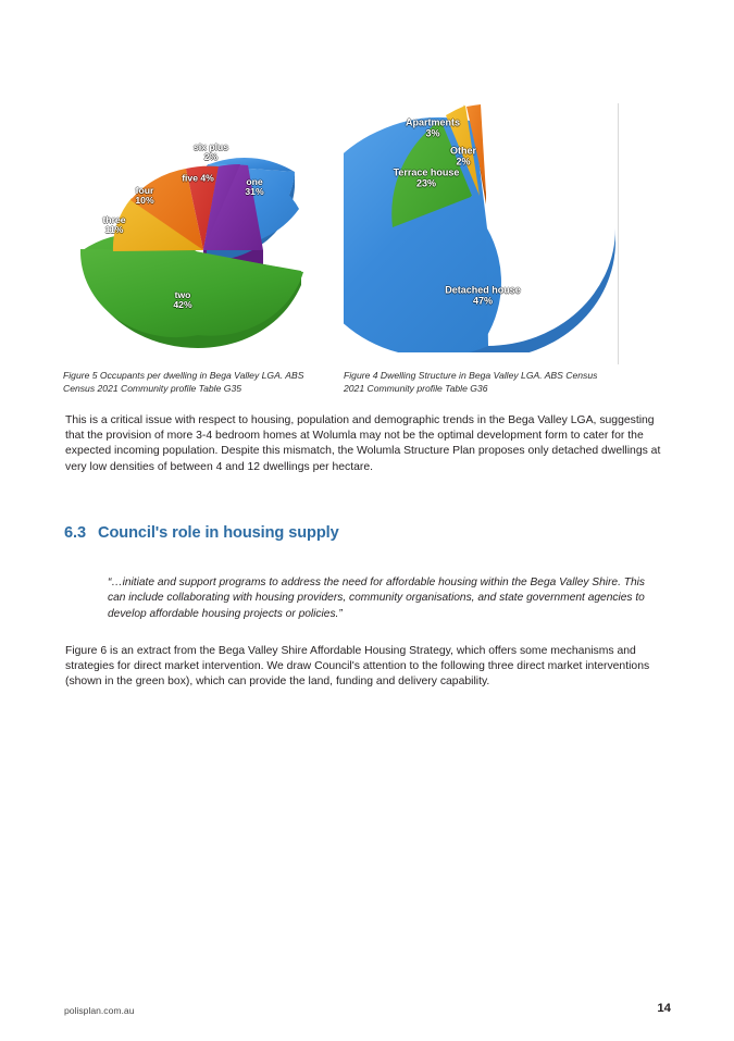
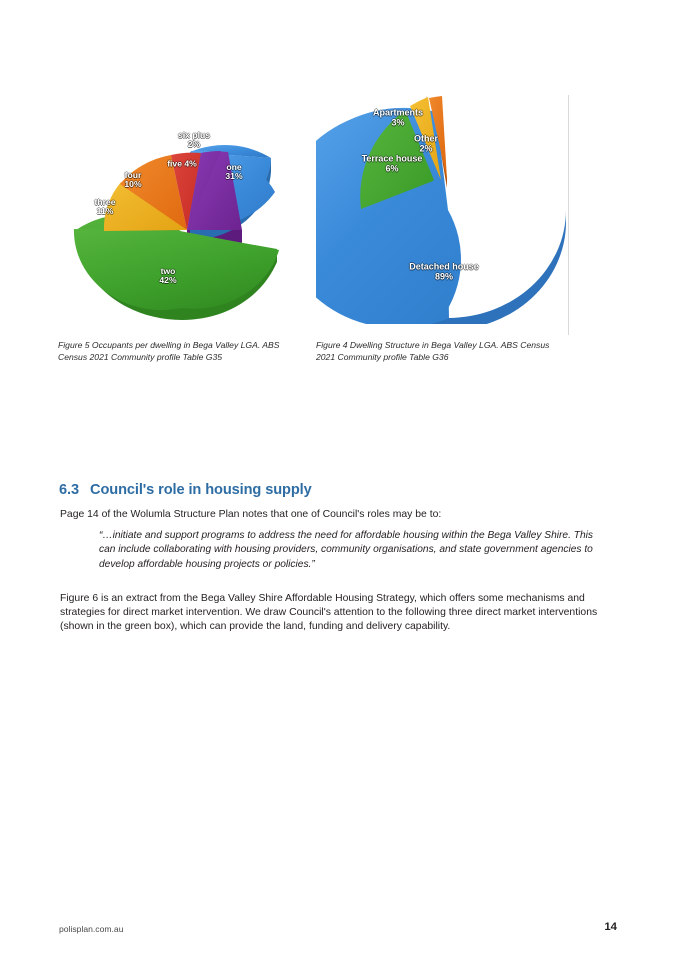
  one
  31%
  two
  42%
  three
  11%
  four
  10%
  five 4%
  six plus
  2%
  Detached house
- 47%
+ 89%
  Terrace house
- 23%
+ 6%
  Apartments
  3%
  Other
  2%
  Figure 5 Occupants per dwelling in Bega Valley LGA. ABS Census 2021 Community profile Table G35
  Figure 4 Dwelling Structure in Bega Valley LGA. ABS Census 2021 Community profile Table G36
- This is a critical issue with respect to housing, population and demographic trends in the Bega Valley LGA, suggesting that the provision of more 3-4 bedroom homes at Wolumla may not be the optimal development form to cater for the expected incoming population. Despite this mismatch, the Wolumla Structure Plan proposes only detached dwellings at very low densities of between 4 and 12 dwellings per hectare.
  6.3 Council's role in housing supply
+ Page 14 of the Wolumla Structure Plan notes that one of Council's roles may be to:
  “…initiate and support programs to address the need for affordable housing within the Bega Valley Shire. This can include collaborating with housing providers, community organisations, and state government agencies to develop affordable housing projects or policies.”
  Figure 6 is an extract from the Bega Valley Shire Affordable Housing Strategy, which offers some mechanisms and strategies for direct market intervention. We draw Council's attention to the following three direct market interventions (shown in the green box), which can provide the land, funding and delivery capability.
  polisplan.com.au
  14
